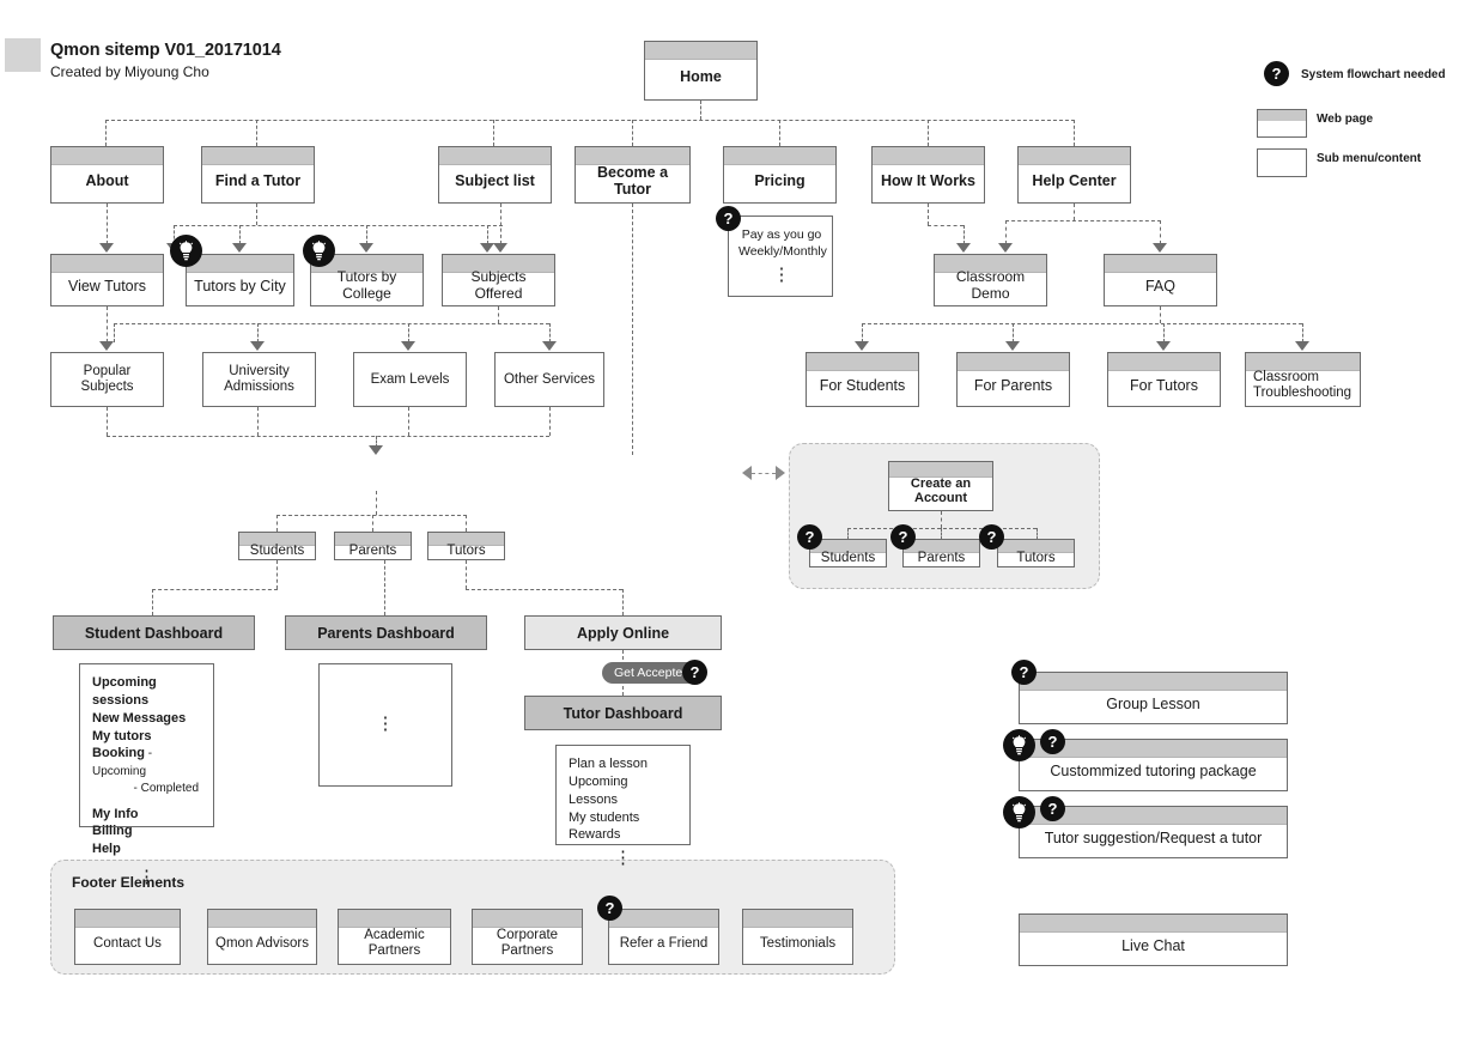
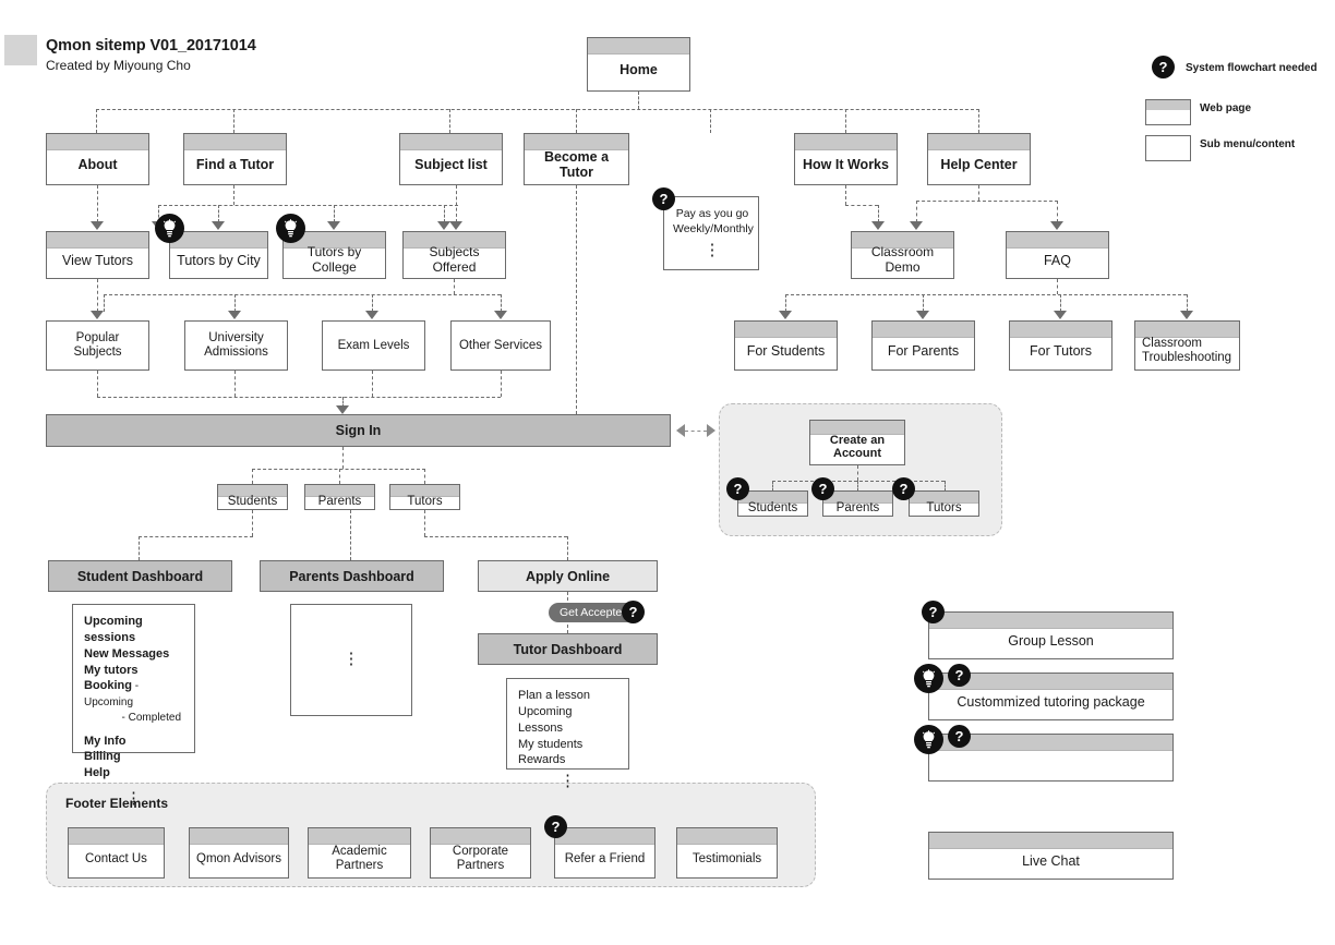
  Qmon sitemp V01_20171014
  Created by Miyoung Cho
  ?
  System flowchart needed
  Web page
  Sub menu/content
  Home
  About
  Find a Tutor
  Subject list
  Become a Tutor
- Pricing
  How It Works
  Help Center
  View Tutors
  Tutors by City
  Tutors by College
  Subjects Offered
  Pay as you go
  Weekly/Monthly
  ⋮
  ?
  Classroom Demo
  FAQ
  Popular Subjects
  University Admissions
  Exam Levels
  Other Services
  For Students
  For Parents
  For Tutors
  Classroom Troubleshooting
+ Sign In
  Create an Account
  Students
  Parents
  Tutors
  ?
  ?
  ?
  Students
  Parents
  Tutors
  Student Dashboard
  Parents Dashboard
  Apply Online
  Get Accepte
  ?
  Tutor Dashboard
  Upcoming sessions
  New Messages
  My tutors
  Booking - Upcoming
  - Completed
  My Info
  Billing
  Help
  ⋮
  ⋮
  Plan a lesson
  Upcoming Lessons
  My students
  Rewards
  ⋮
  Footer Elements
  Contact Us
  Qmon Advisors
  Academic Partners
  Corporate Partners
  Refer a Friend
  Testimonials
  ?
  Group Lesson
  ?
  Custommized tutoring package
  ?
- Tutor suggestion/Request a tutor
  ?
  Live Chat
